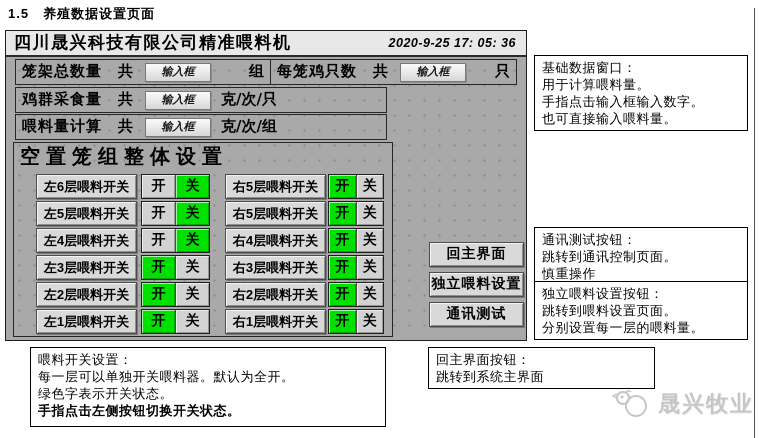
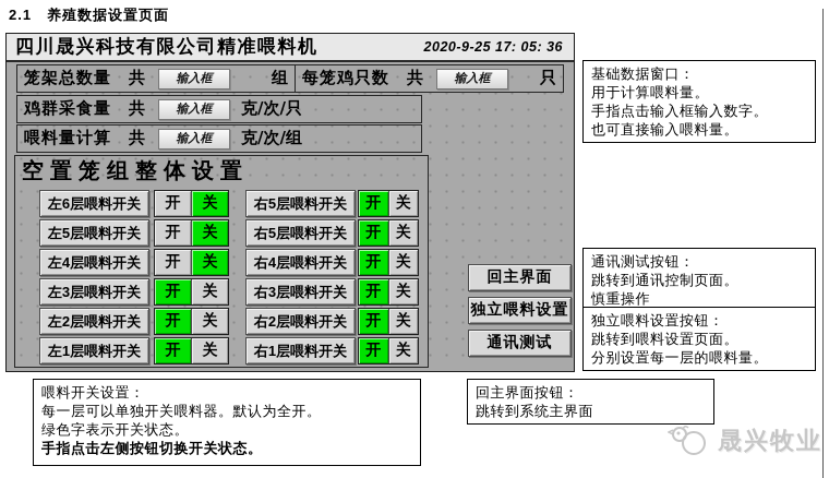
- 1.5 养殖数据设置页面
+ 2.1 养殖数据设置页面
  四川晟兴科技有限公司精准喂料机
  2020-9-25 17: 05: 36
  笼架总数量
  共
  输入框
  组
  每笼鸡只数
  共
  输入框
  只
  鸡群采食量
  共
  输入框
  克/次/只
  喂料量计算
  共
  输入框
  克/次/组
  空置笼组整体设置
  左6层喂料开关
  开
  关
  左5层喂料开关
  开
  关
  左4层喂料开关
  开
  关
  左3层喂料开关
  开
  关
  左2层喂料开关
  开
  关
  左1层喂料开关
  开
  关
  右5层喂料开关
  开
  关
  右5层喂料开关
  开
  关
  右4层喂料开关
  开
  关
  右3层喂料开关
  开
  关
  右2层喂料开关
  开
  关
  右1层喂料开关
  开
  关
  回主界面
  独立喂料设置
  通讯测试
  基础数据窗口：
  用于计算喂料量。
  手指点击输入框输入数字。
  也可直接输入喂料量。
  通讯测试按钮：
  跳转到通讯控制页面。
  慎重操作
  独立喂料设置按钮：
  跳转到喂料设置页面。
  分别设置每一层的喂料量。
  喂料开关设置：
  每一层可以单独开关喂料器。默认为全开。
  绿色字表示开关状态。
  手指点击左侧按钮切换开关状态。
  回主界面按钮：
  跳转到系统主界面
  晟兴牧业
